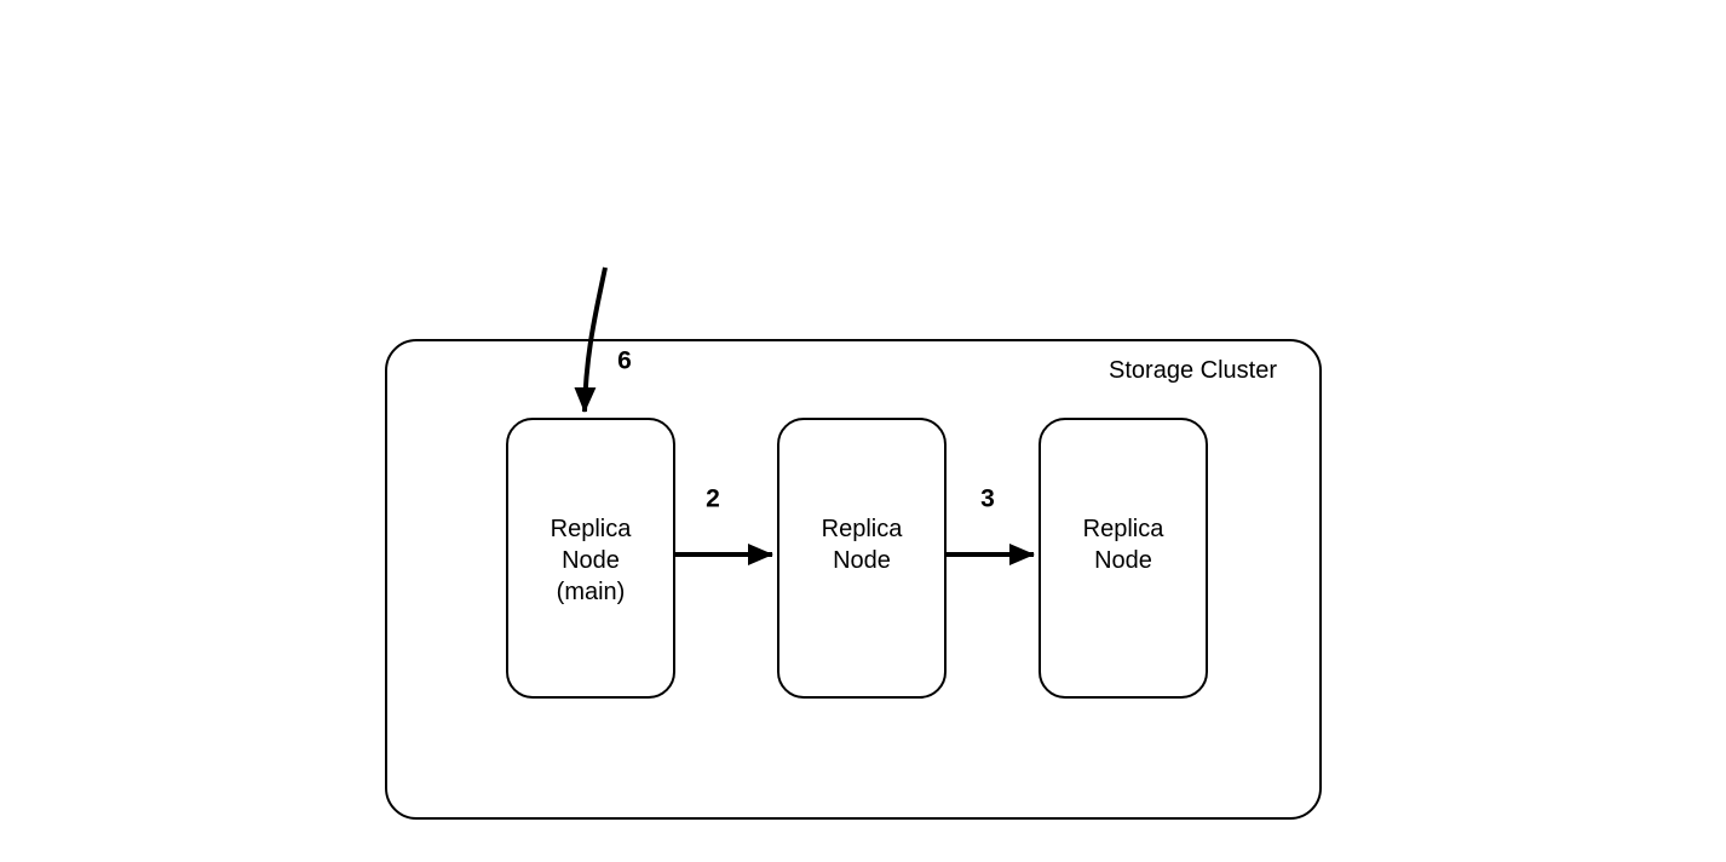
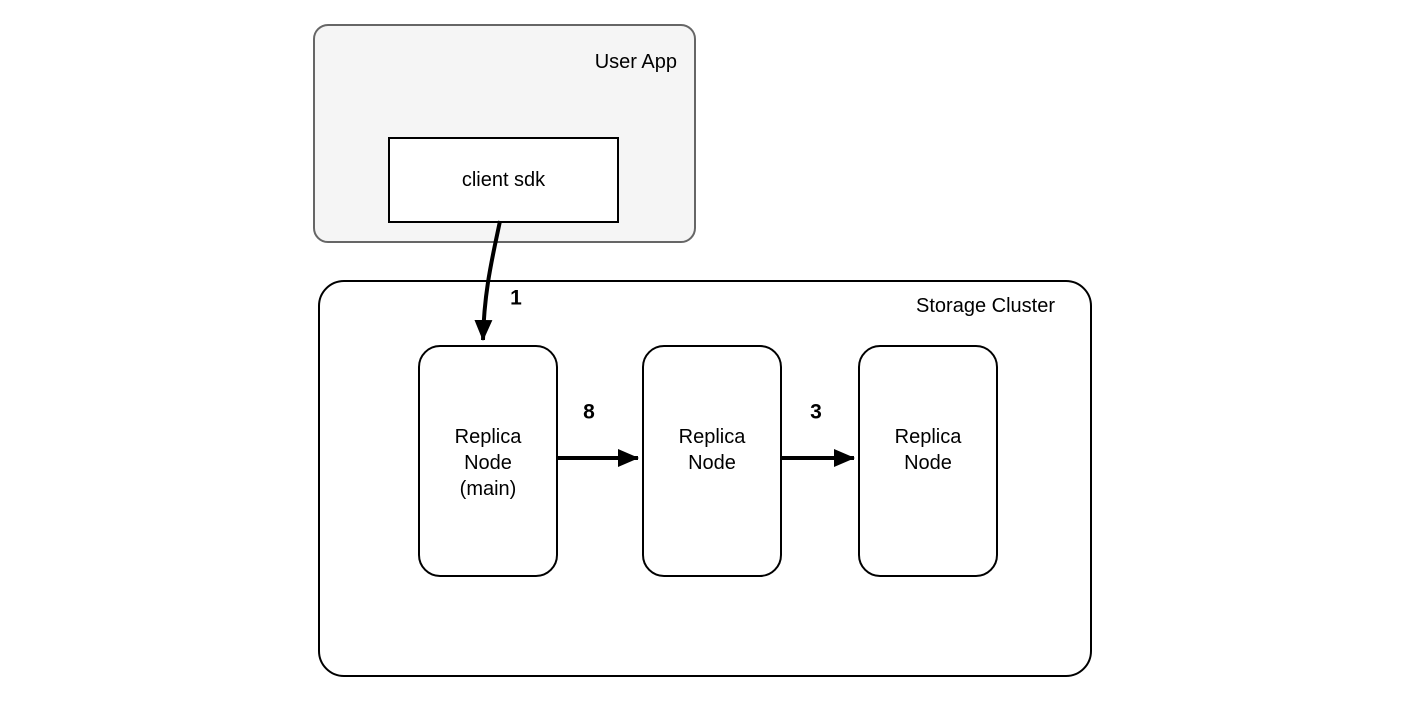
+ User App
+ client sdk
  Storage Cluster
  Replica
  Node
  (main)
  Replica
  Node
  Replica
  Node
- 6
+ 1
- 2
+ 8
  3
